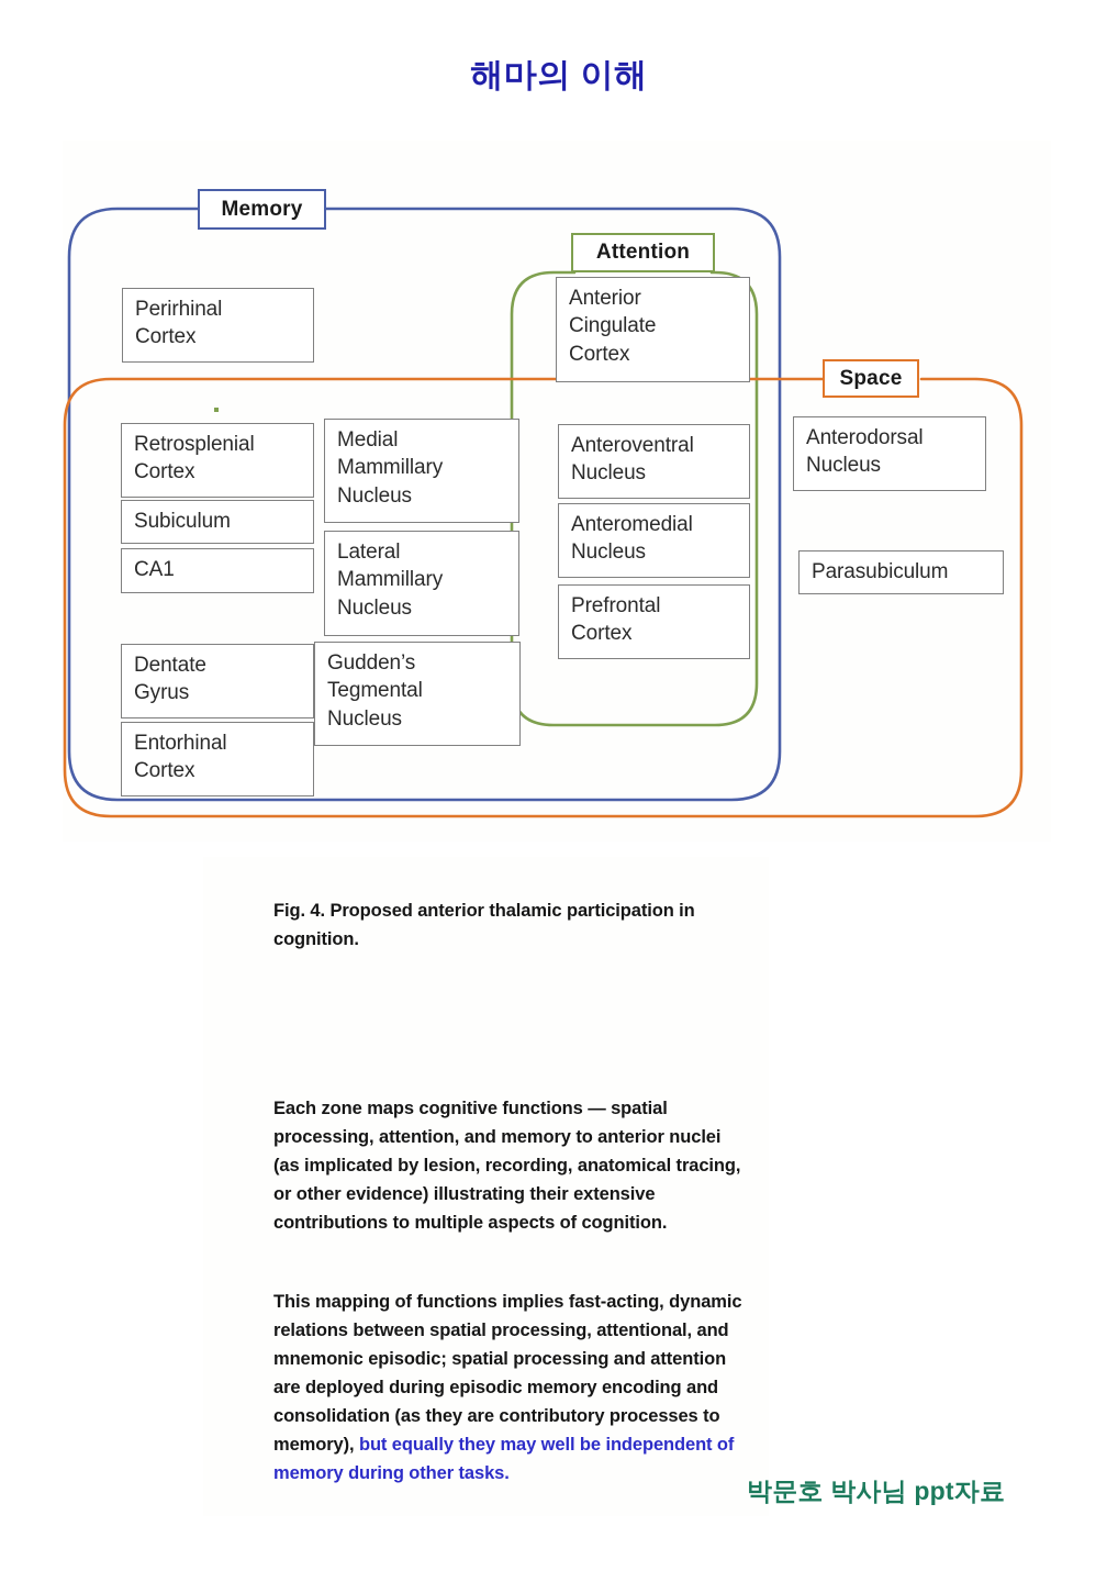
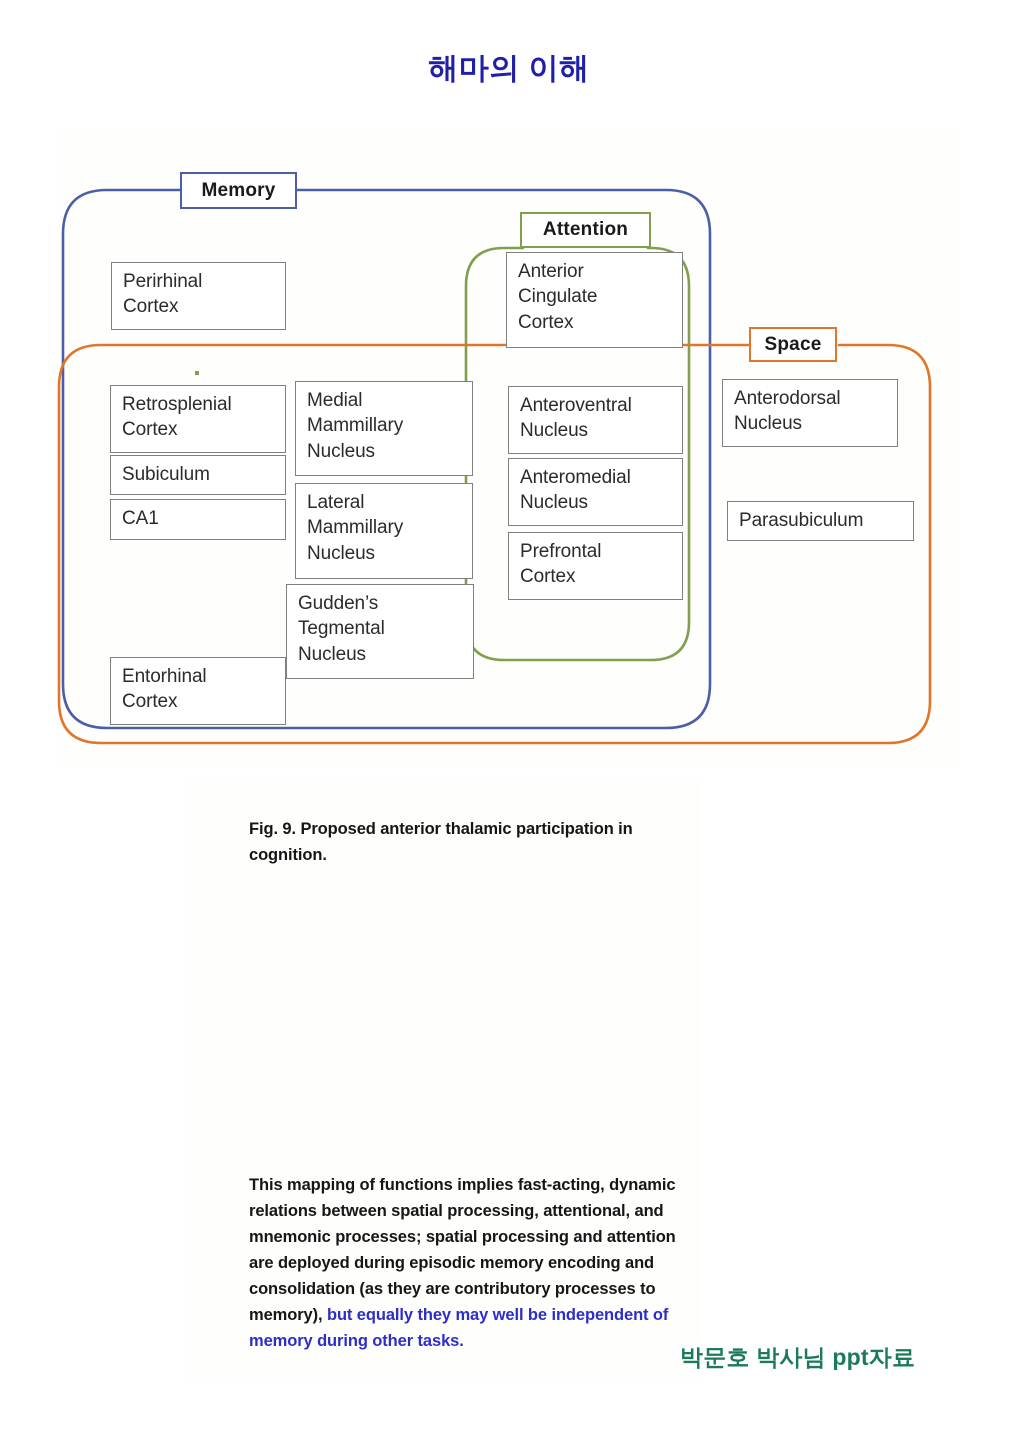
  해마의 이해
  Memory
  Attention
  Space
  Perirhinal
  Cortex
  Retrosplenial
  Cortex
  Subiculum
  CA1
- Dentate
- Gyrus
  Entorhinal
  Cortex
  Medial
  Mammillary
  Nucleus
  Lateral
  Mammillary
  Nucleus
  Gudden’s
  Tegmental
  Nucleus
  Anterior
  Cingulate
  Cortex
  Anteroventral
  Nucleus
  Anteromedial
  Nucleus
  Prefrontal
  Cortex
  Anterodorsal
  Nucleus
  Parasubiculum
- Fig. 4. Proposed anterior thalamic participation in cognition.
+ Fig. 9. Proposed anterior thalamic participation in cognition.
- Each zone maps cognitive functions — spatial processing, attention, and memory to anterior nuclei (as implicated by lesion, recording, anatomical tracing, or other evidence) illustrating their extensive contributions to multiple aspects of cognition.
- This mapping of functions implies fast-acting, dynamic relations between spatial processing, attentional, and mnemonic episodic; spatial processing and attention are deployed during episodic memory encoding and consolidation (as they are contributory processes to memory), but equally they may well be independent of memory during other tasks.
+ This mapping of functions implies fast-acting, dynamic relations between spatial processing, attentional, and mnemonic processes; spatial processing and attention are deployed during episodic memory encoding and consolidation (as they are contributory processes to memory), but equally they may well be independent of memory during other tasks.
  박문호 박사님 ppt자료
